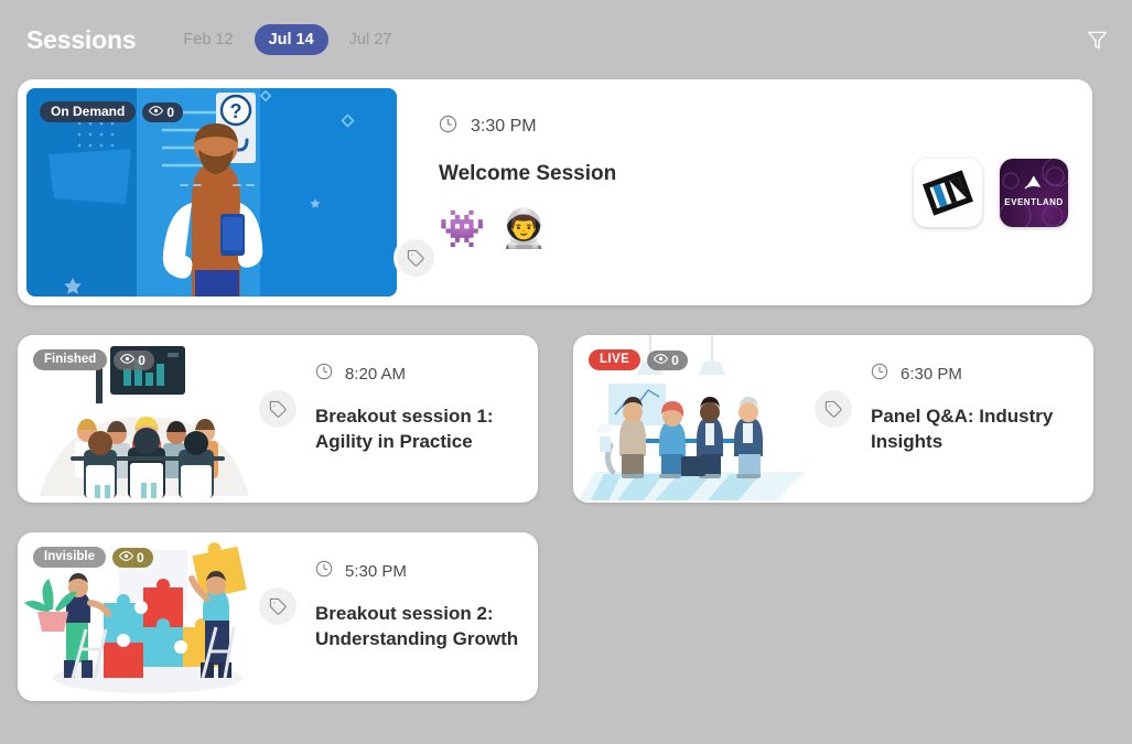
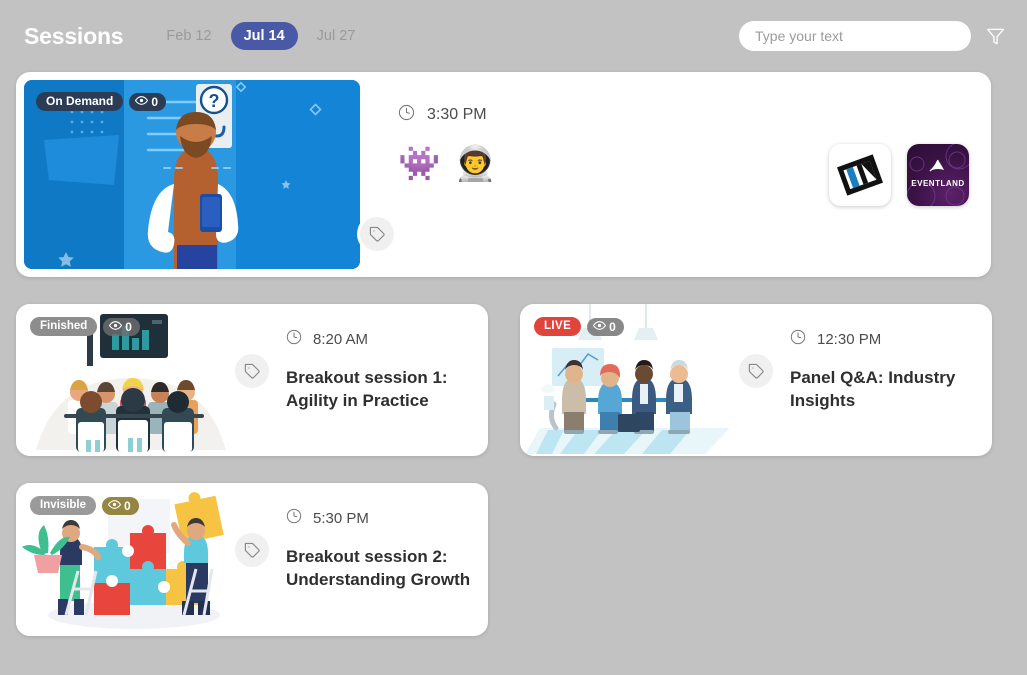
  Sessions
  Feb 12
  Jul 14
  Jul 27
+ Type your text
  ?
  On Demand
  0
  3:30 PM
- Welcome Session
  👾
  👨‍🚀
  EVENTLAND
  Finished
  0
  8:20 AM
  Breakout session 1: Agility in Practice
  LIVE
  0
- 6:30 PM
+ 12:30 PM
  Panel Q&A: Industry Insights
  Invisible
  0
  5:30 PM
  Breakout session 2: Understanding Growth
